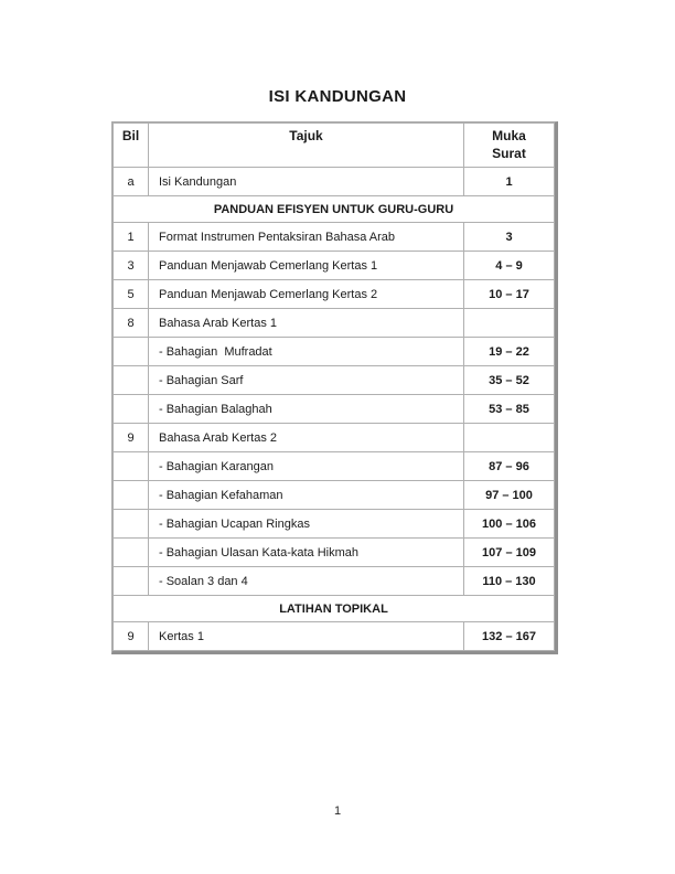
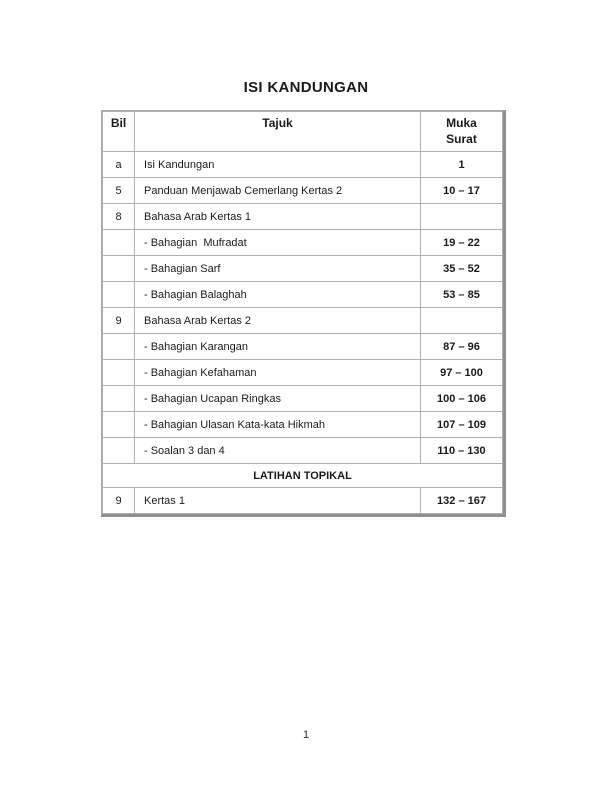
  ISI KANDUNGAN
  Bil	Tajuk	Muka Surat
  a	Isi Kandungan	1
- PANDUAN EFISYEN UNTUK GURU-GURU
- 1	Format Instrumen Pentaksiran Bahasa Arab	3
- 3	Panduan Menjawab Cemerlang Kertas 1	4 – 9
  5	Panduan Menjawab Cemerlang Kertas 2	10 – 17
  8	Bahasa Arab Kertas 1
  	- Bahagian Mufradat	19 – 22
  	- Bahagian Sarf	35 – 52
  	- Bahagian Balaghah	53 – 85
  9	Bahasa Arab Kertas 2
  	- Bahagian Karangan	87 – 96
  	- Bahagian Kefahaman	97 – 100
  	- Bahagian Ucapan Ringkas	100 – 106
  	- Bahagian Ulasan Kata-kata Hikmah	107 – 109
  	- Soalan 3 dan 4	110 – 130
  LATIHAN TOPIKAL
  9	Kertas 1	132 – 167
  1
